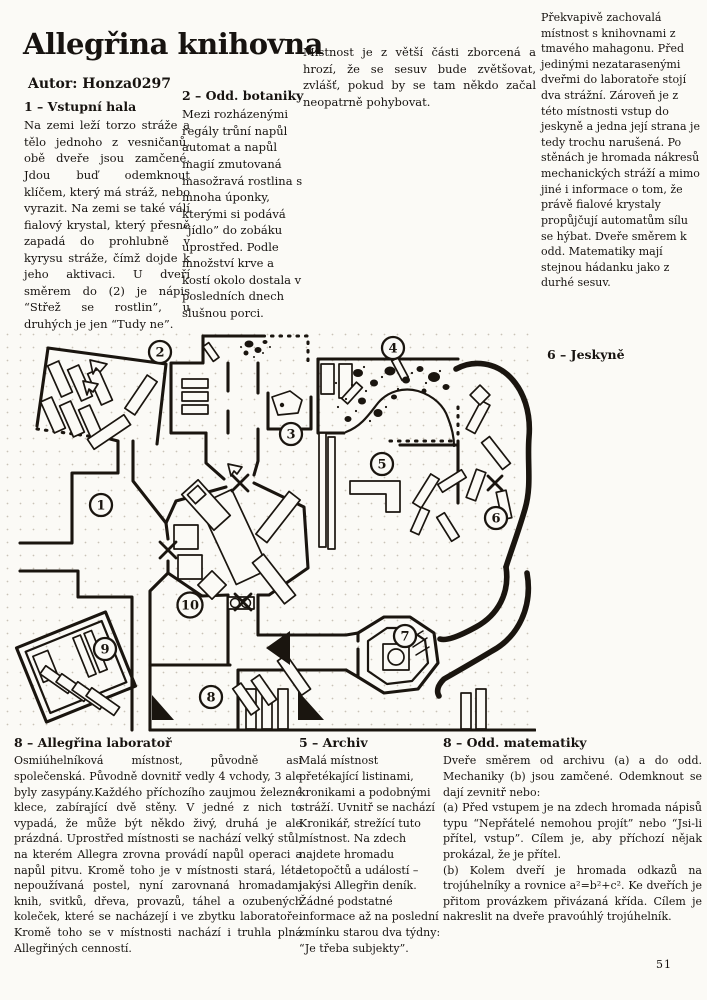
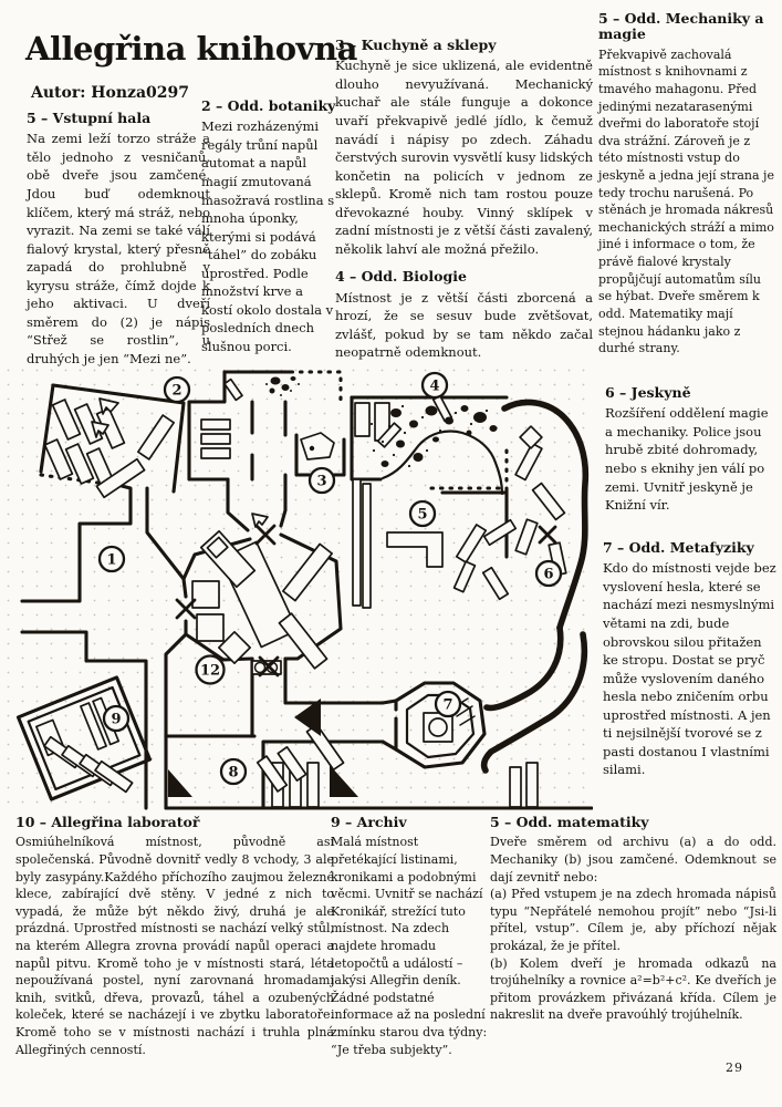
  Allegřina knihovna
  Autor: Honza0297
- 1 – Vstupní hala
+ 5 – Vstupní hala
- Na zemi leží torzo stráže a tělo jednoho z vesničanů, obě dveře jsou zamčené. Jdou buď odemknout klíčem, který má stráž, nebo vyrazit. Na zemi se také válí fialový krystal, který přesně zapadá do prohlubně v kyrysu stráže, čímž dojde k jeho aktivaci. U dveří směrem do (2) je nápis “Střež se rostlin”, u druhých je jen “Tudy ne”.
+ Na zemi leží torzo stráže a tělo jednoho z vesničanů, obě dveře jsou zamčené. Jdou buď odemknout klíčem, který má stráž, nebo vyrazit. Na zemi se také válí fialový krystal, který přesně zapadá do prohlubně v kyrysu stráže, čímž dojde k jeho aktivaci. U dveří směrem do (2) je nápis “Střež se rostlin”, u druhých je jen “Mezi ne”.
  2 – Odd. botaniky
- Mezi rozházenými regály trůní napůl automat a napůl magií zmutovaná masožravá rostlina s mnoha úponky, kterými si podává “jídlo” do zobáku uprostřed. Podle množství krve a kostí okolo dostala v posledních dnech slušnou porci.
+ Mezi rozházenými regály trůní napůl automat a napůl magií zmutovaná masožravá rostlina s mnoha úponky, kterými si podává “táhel” do zobáku uprostřed. Podle množství krve a kostí okolo dostala v posledních dnech slušnou porci.
+ 3 – Kuchyně a sklepy
+ Kuchyně je sice uklizená, ale evidentně dlouho nevyužívaná. Mechanický kuchař ale stále funguje a dokonce uvaří překvapivě jedlé jídlo, k čemuž navádí i nápisy po zdech. Záhadu čerstvých surovin vysvětlí kusy lidských končetin na policích v jednom ze sklepů. Kromě nich tam rostou pouze dřevokazné houby. Vinný sklípek v zadní místnosti je z větší části zavalený, několik lahví ale možná přežilo.
+ 4 – Odd. Biologie
- Místnost je z větší části zborcená a hrozí, že se sesuv bude zvětšovat, zvlášť, pokud by se tam někdo začal neopatrně pohybovat.
+ Místnost je z větší části zborcená a hrozí, že se sesuv bude zvětšovat, zvlášť, pokud by se tam někdo začal neopatrně odemknout.
+ 5 – Odd. Mechaniky a magie
- Překvapivě zachovalá místnost s knihovnami z tmavého mahagonu. Před jedinými nezatarasenými dveřmi do laboratoře stojí dva strážní. Zároveň je z této místnosti vstup do jeskyně a jedna její strana je tedy trochu narušená. Po stěnách je hromada nákresů mechanických stráží a mimo jiné i informace o tom, že právě fialové krystaly propůjčují automatům sílu se hýbat. Dveře směrem k odd. Matematiky mají stejnou hádanku jako z durhé sesuv.
+ Překvapivě zachovalá místnost s knihovnami z tmavého mahagonu. Před jedinými nezatarasenými dveřmi do laboratoře stojí dva strážní. Zároveň je z této místnosti vstup do jeskyně a jedna její strana je tedy trochu narušená. Po stěnách je hromada nákresů mechanických stráží a mimo jiné i informace o tom, že právě fialové krystaly propůjčují automatům sílu se hýbat. Dveře směrem k odd. Matematiky mají stejnou hádanku jako z durhé strany.
  6 – Jeskyně
+ Rozšíření oddělení magie a mechaniky. Police jsou hrubě zbité dohromady, nebo s eknihy jen válí po zemi. Uvnitř jeskyně je Knižní vír.
+ 7 – Odd. Metafyziky
+ Kdo do místnosti vejde bez vyslovení hesla, které se nachází mezi nesmyslnými větami na zdi, bude obrovskou silou přitažen ke stropu. Dostat se pryč může vyslovením daného hesla nebo zničením orbu uprostřed místnosti. A jen ti nejsilnější tvorové se z pasti dostanou I vlastními silami.
  1
  2
  3
  4
  5
  6
  7
  8
  9
- 10
+ 12
- 8 – Allegřina laboratoř
+ 10 – Allegřina laboratoř
- Osmiúhelníková místnost, původně asi společenská. Původně dovnitř vedly 4 vchody, 3 ale byly zasypány.Každého příchozího zaujmou železné klece, zabírající dvě stěny. V jedné z nich to vypadá, že může být někdo živý, druhá je ale prázdná. Uprostřed místnosti se nachází velký stůl, na kterém Allegra zrovna provádí napůl operaci a napůl pitvu. Kromě toho je v místnosti stará, léta nepoužívaná postel, nyní zarovnaná hromadami knih, svitků, dřeva, provazů, táhel a ozubených koleček, které se nacházejí i ve zbytku laboratoře. Kromě toho se v místnosti nachází i truhla plná Allegřiných cenností.
+ Osmiúhelníková místnost, původně asi společenská. Původně dovnitř vedly 8 vchody, 3 ale byly zasypány.Každého příchozího zaujmou železné klece, zabírající dvě stěny. V jedné z nich to vypadá, že může být někdo živý, druhá je ale prázdná. Uprostřed místnosti se nachází velký stůl, na kterém Allegra zrovna provádí napůl operaci a napůl pitvu. Kromě toho je v místnosti stará, léta nepoužívaná postel, nyní zarovnaná hromadami knih, svitků, dřeva, provazů, táhel a ozubených koleček, které se nacházejí i ve zbytku laboratoře. Kromě toho se v místnosti nachází i truhla plná Allegřiných cenností.
- 5 – Archiv
+ 9 – Archiv
- Malá místnost přetékající listinami, kronikami a podobnými stráží. Uvnitř se nachází Kronikář, strežící tuto místnost. Na zdech najdete hromadu letopočtů a událostí – jakýsi Allegřin deník. Žádné podstatné informace až na poslední zmínku starou dva týdny: “Je třeba subjekty”.
+ Malá místnost přetékající listinami, kronikami a podobnými věcmi. Uvnitř se nachází Kronikář, strežící tuto místnost. Na zdech najdete hromadu letopočtů a událostí – jakýsi Allegřin deník. Žádné podstatné informace až na poslední zmínku starou dva týdny: “Je třeba subjekty”.
- 8 – Odd. matematiky
+ 5 – Odd. matematiky
  Dveře směrem od archivu (a) a do odd. Mechaniky (b) jsou zamčené. Odemknout se dají zevnitř nebo:
  (a) Před vstupem je na zdech hromada nápisů typu “Nepřátelé nemohou projít” nebo “Jsi-li přítel, vstup”. Cílem je, aby příchozí nějak prokázal, že je přítel.
  (b) Kolem dveří je hromada odkazů na trojúhelníky a rovnice a²=b²+c². Ke dveřích je přitom provázkem přivázaná křída. Cílem je nakreslit na dveře pravoúhlý trojúhelník.
- 51
+ 29
